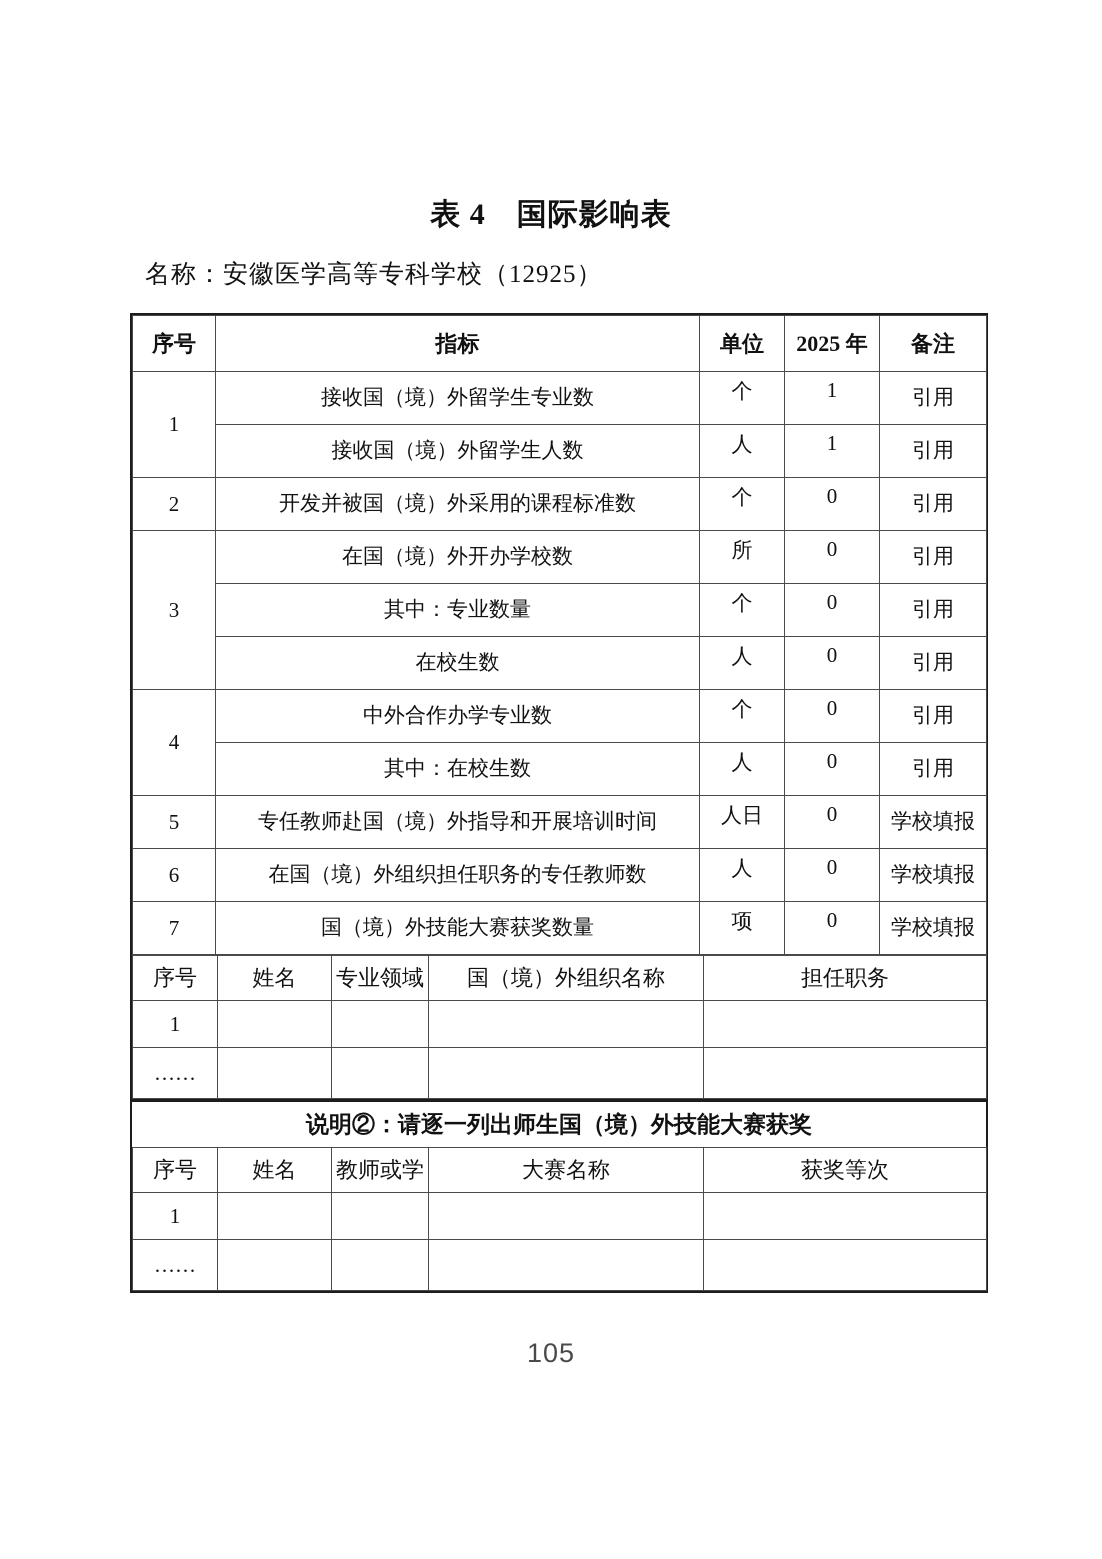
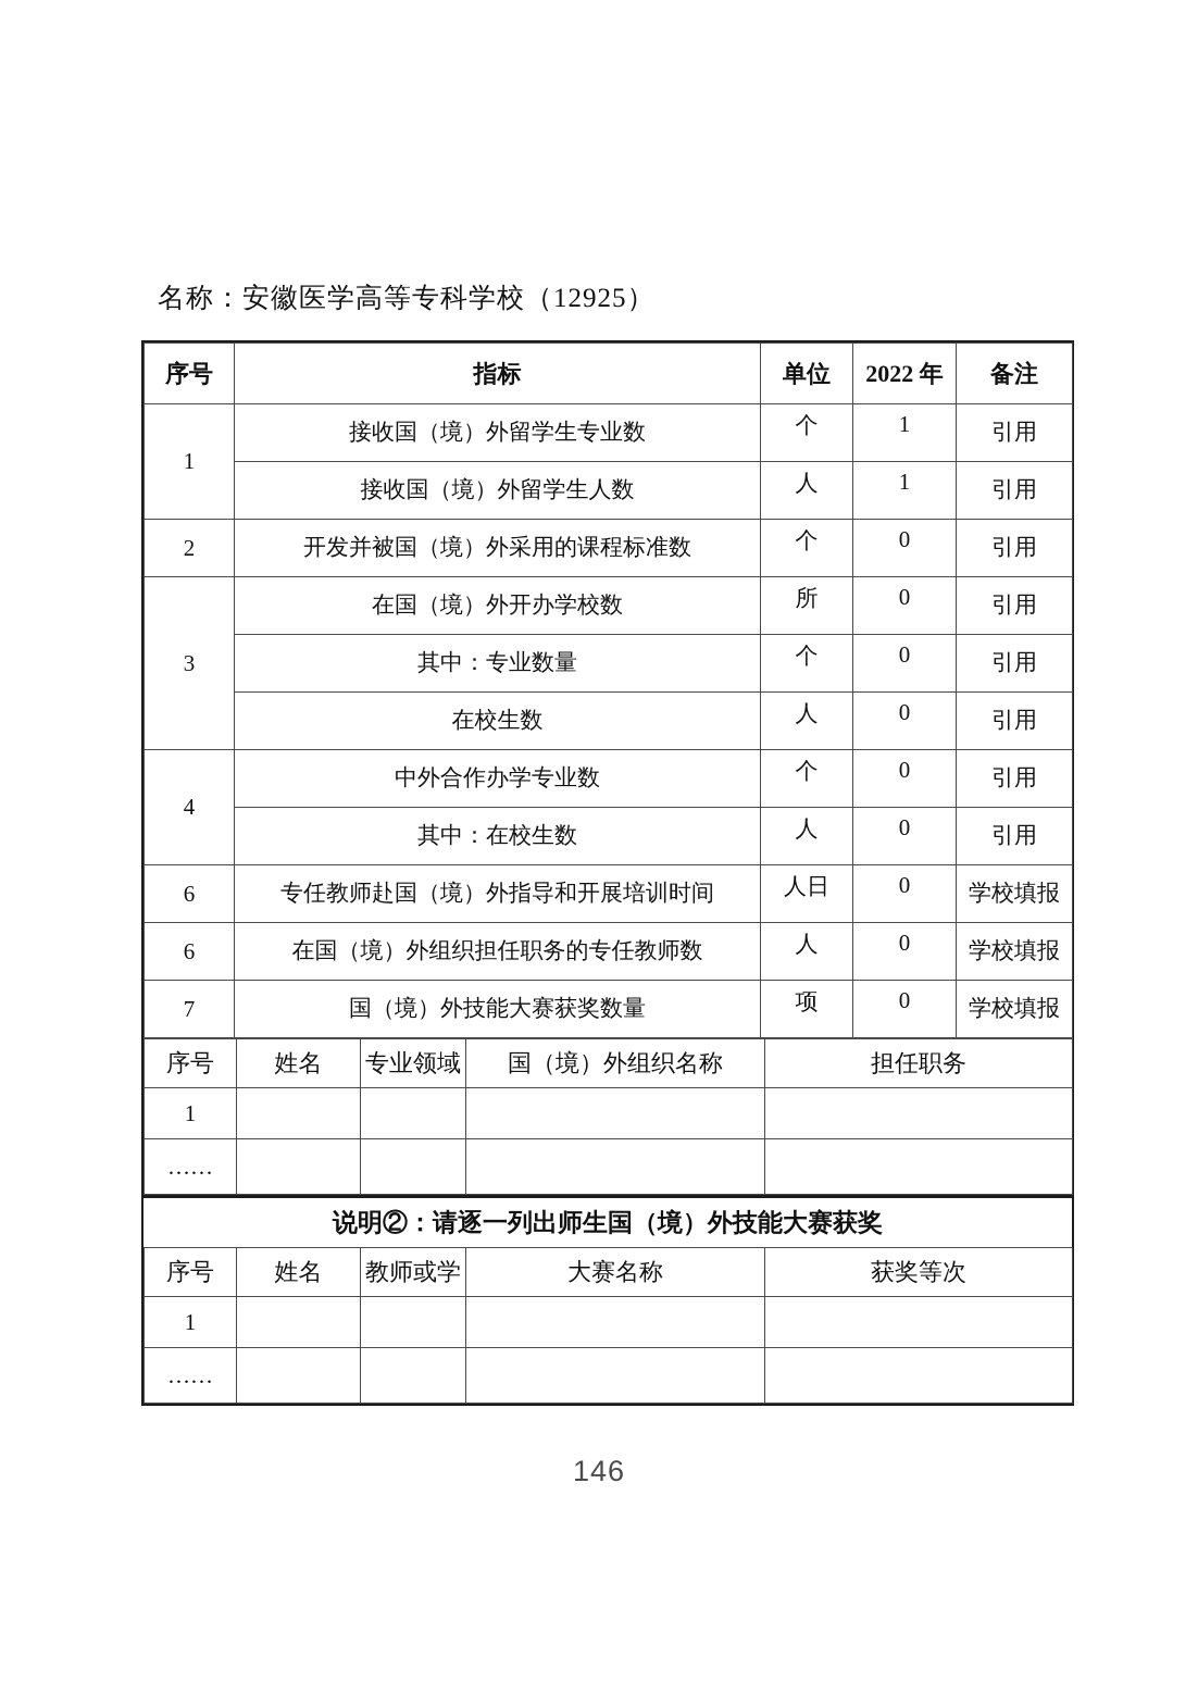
- 表 4 国际影响表
  名称：安徽医学高等专科学校（12925）
- 序号	指标	单位	2025 年	备注
+ 序号	指标	单位	2022 年	备注
  1	接收国（境）外留学生专业数	个	1	引用
  接收国（境）外留学生人数	人	1	引用
  2	开发并被国（境）外采用的课程标准数	个	0	引用
  3	在国（境）外开办学校数	所	0	引用
  其中：专业数量	个	0	引用
  在校生数	人	0	引用
  4	中外合作办学专业数	个	0	引用
  其中：在校生数	人	0	引用
- 5	专任教师赴国（境）外指导和开展培训时间	人日	0	学校填报
+ 6	专任教师赴国（境）外指导和开展培训时间	人日	0	学校填报
  6	在国（境）外组织担任职务的专任教师数	人	0	学校填报
  7	国（境）外技能大赛获奖数量	项	0	学校填报
  序号	姓名	专业领域	国（境）外组织名称	担任职务
  1
  ……
  说明②：请逐一列出师生国（境）外技能大赛获奖
  序号	姓名	教师或学	大赛名称	获奖等次
  1
  ……
- 105
+ 146
